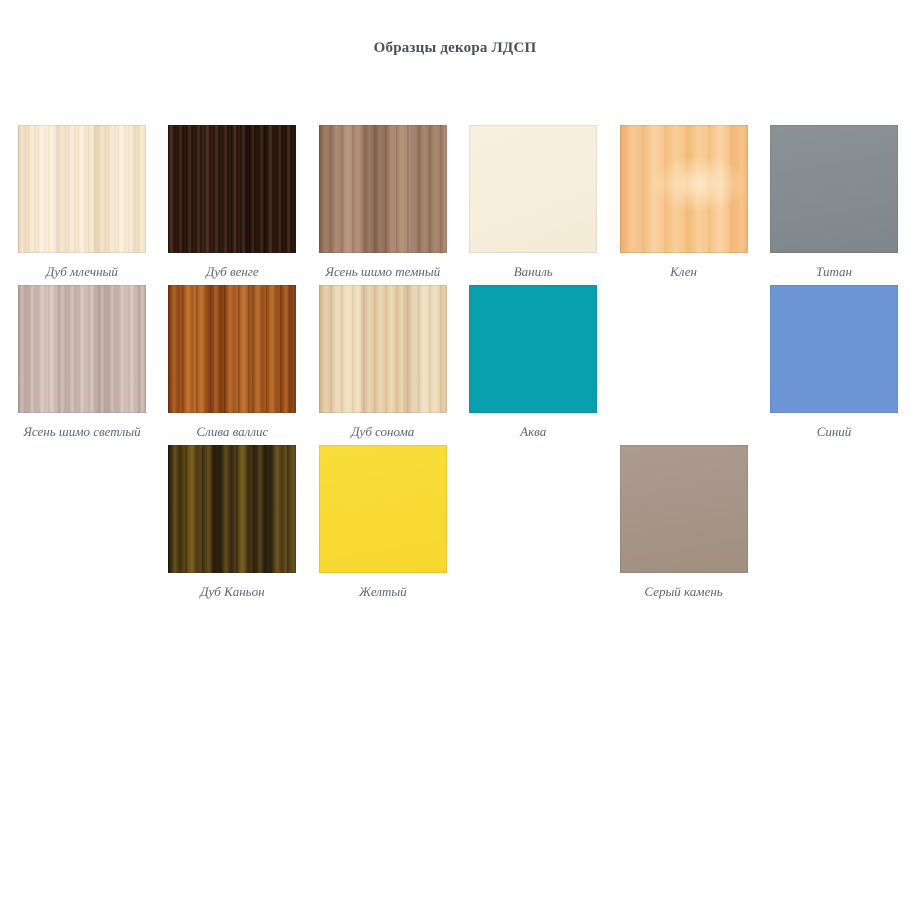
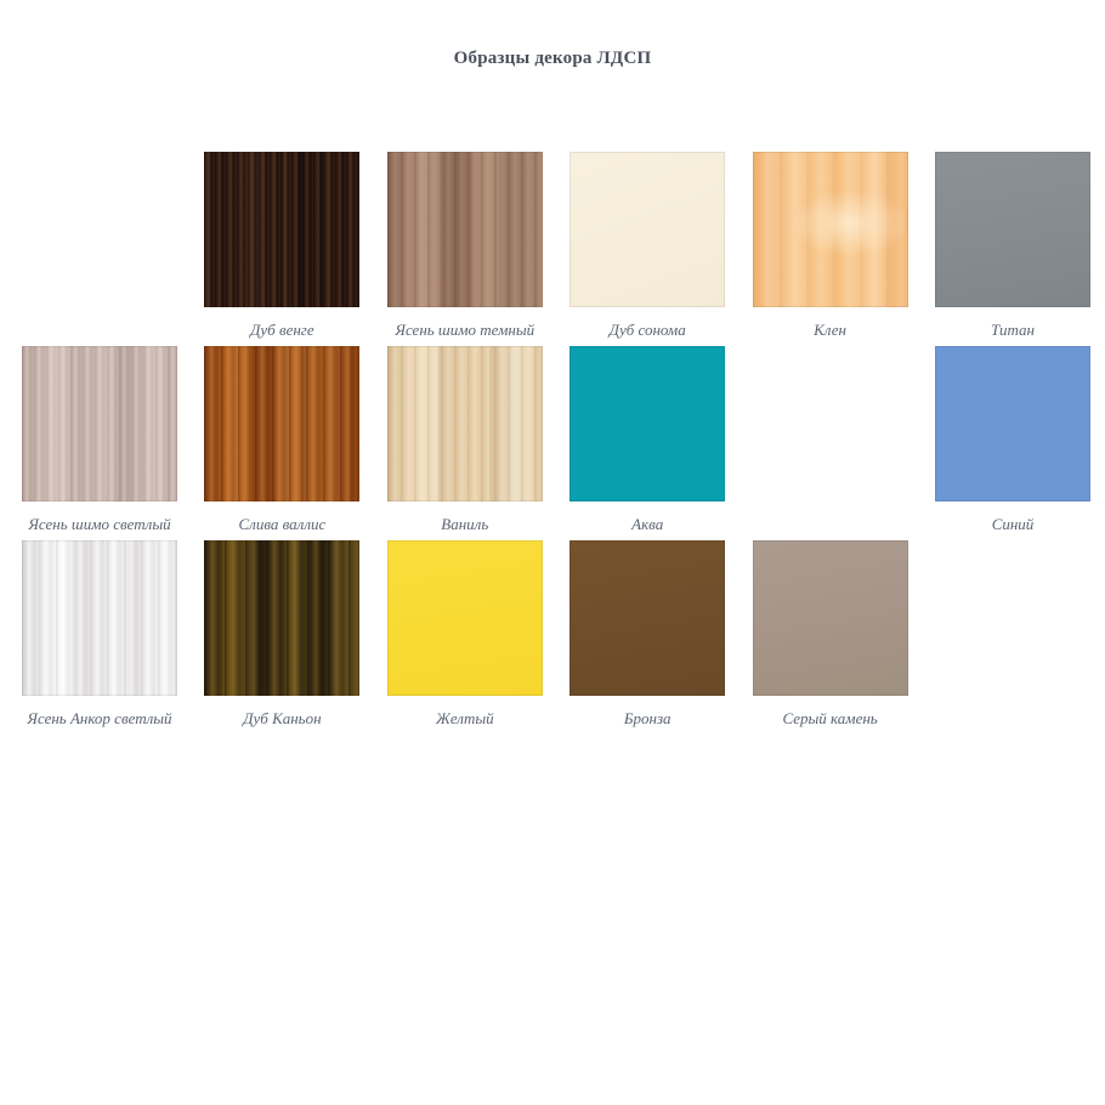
  Образцы декора ЛДСП
- Дуб млечный
  Дуб венге
  Ясень шимо темный
- Ваниль
+ Дуб сонома
  Клен
  Титан
  Ясень шимо светлый
  Слива валлис
- Дуб сонома
+ Ваниль
  Аква
  Синий
+ Ясень Анкор светлый
  Дуб Каньон
  Желтый
+ Бронза
  Серый камень
